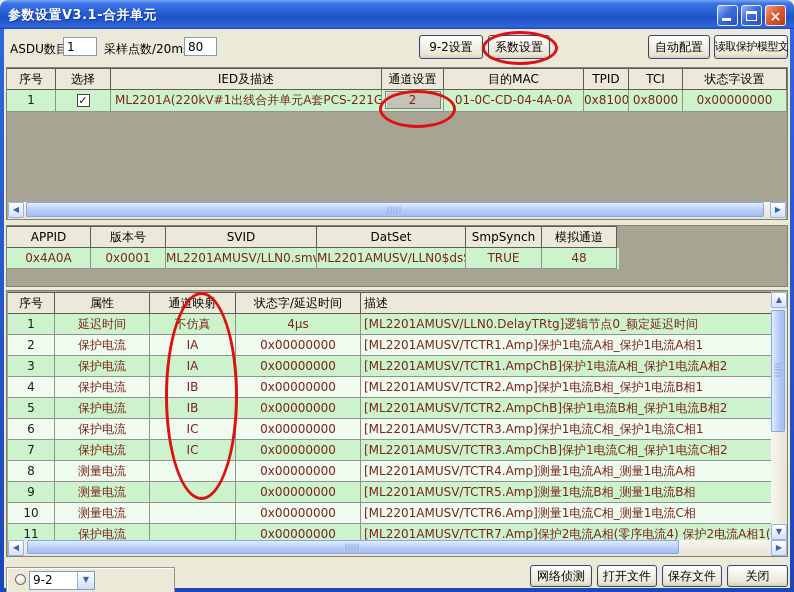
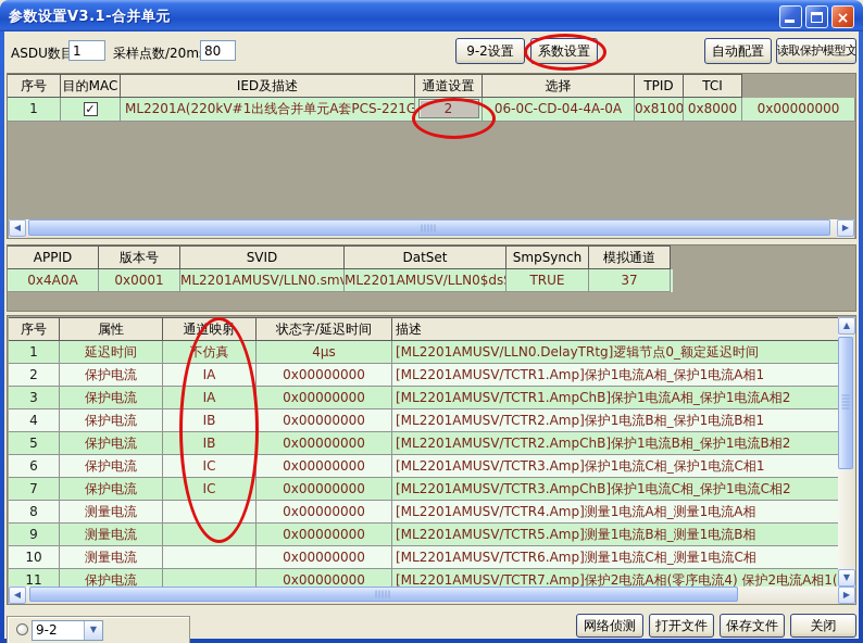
  参数设置V3.1-合并单元
  ×
  ASDU数目
  1
  采样点数/20m
  80
  9-2设置
  系数设置
  自动配置
  读取保护模型文
  序号
- 选择
+ 目的MAC
  IED及描述
  通道设置
- 目的MAC
+ 选择
  TPID
  TCI
- 状态字设置
  1
  ✓
  ML2201A(220kV#1出线合并单元A套PCS-221G
  2
- 01-0C-CD-04-4A-0A
+ 06-0C-CD-04-4A-0A
  0x8100
  0x8000
  0x00000000
  ◀
  ▶
  APPID
  版本号
  SVID
  DatSet
  SmpSynch
  模拟通道
  0x4A0A
  0x0001
  ML2201AMUSV/LLN0.sm
  ML2201AMUSV/LLN0$ds
  TRUE
- 48
+ 37
  序号
  属性
  通道映射
  状态字/延迟时间
  描述
  1
  延迟时间
  不仿真
  4μs
  [ML2201AMUSV/LLN0.DelayTRtg]逻辑节点0_额定延迟时间
  2
  保护电流
  IA
  0x00000000
  [ML2201AMUSV/TCTR1.Amp]保护1电流A相_保护1电流A相1
  3
  保护电流
  IA
  0x00000000
  [ML2201AMUSV/TCTR1.AmpChB]保护1电流A相_保护1电流A相2
  4
  保护电流
  IB
  0x00000000
  [ML2201AMUSV/TCTR2.Amp]保护1电流B相_保护1电流B相1
  5
  保护电流
  IB
  0x00000000
  [ML2201AMUSV/TCTR2.AmpChB]保护1电流B相_保护1电流B相2
  6
  保护电流
  IC
  0x00000000
  [ML2201AMUSV/TCTR3.Amp]保护1电流C相_保护1电流C相1
  7
  保护电流
  IC
  0x00000000
  [ML2201AMUSV/TCTR3.AmpChB]保护1电流C相_保护1电流C相2
  8
  测量电流
  0x00000000
  [ML2201AMUSV/TCTR4.Amp]测量1电流A相_测量1电流A相
  9
  测量电流
  0x00000000
  [ML2201AMUSV/TCTR5.Amp]测量1电流B相_测量1电流B相
  10
  测量电流
  0x00000000
  [ML2201AMUSV/TCTR6.Amp]测量1电流C相_测量1电流C相
  11
  保护电流
  0x00000000
  [ML2201AMUSV/TCTR7.Amp]保护2电流A相(零序电流4) 保护2电流A相1(
  ▲
  ▼
  ◀
  ▶
  9-2
  ▼
  网络侦测
  打开文件
  保存文件
  关闭
